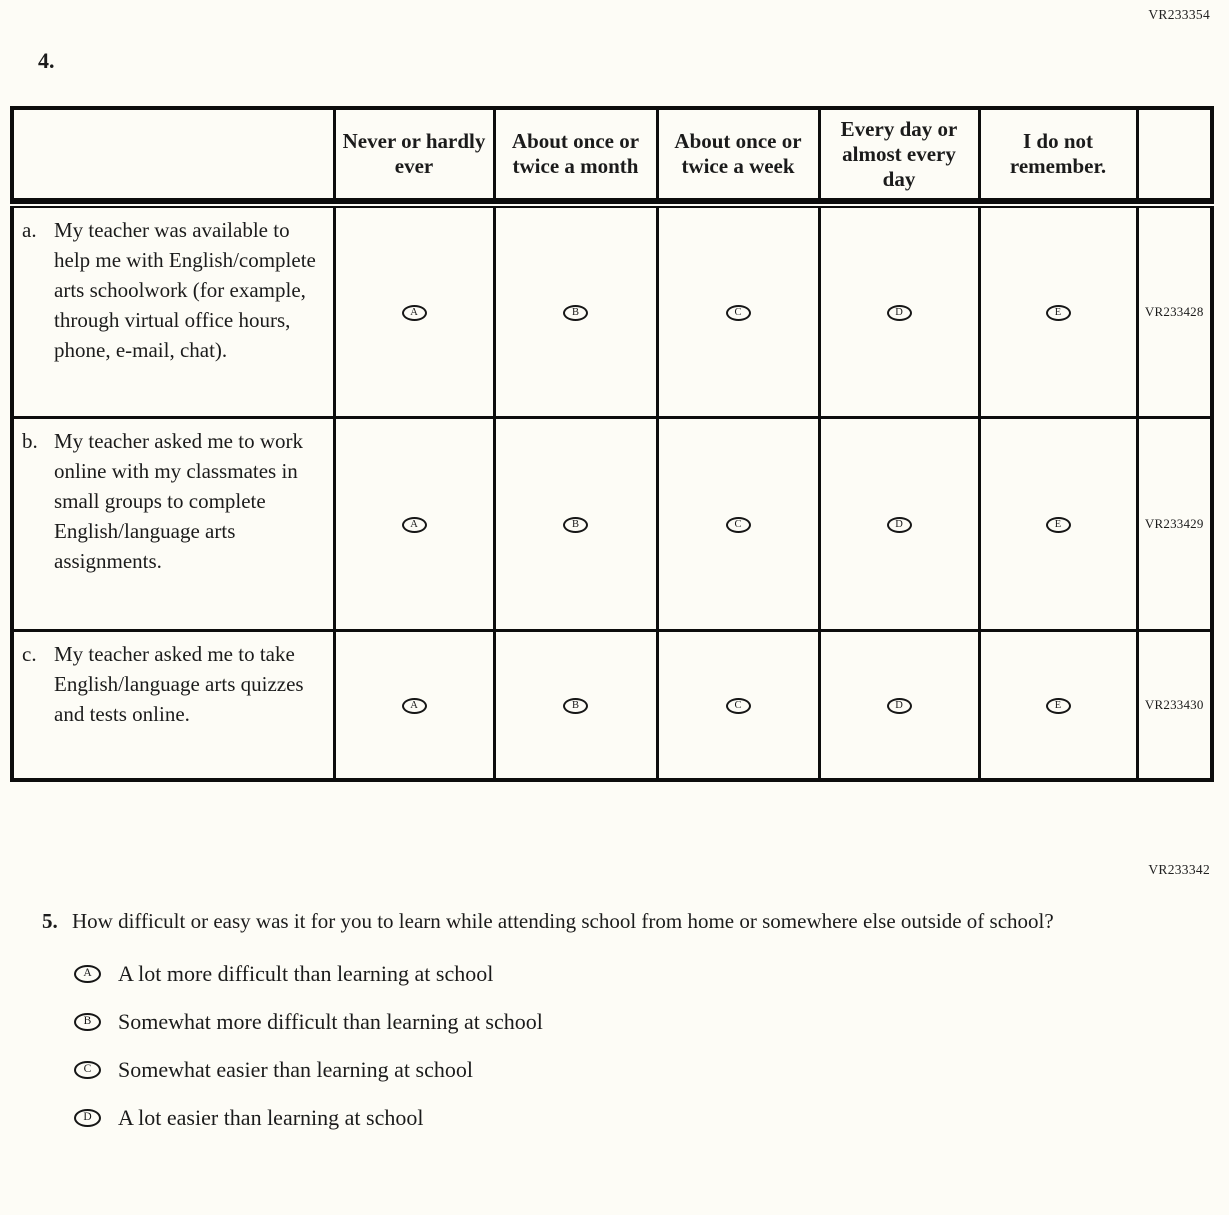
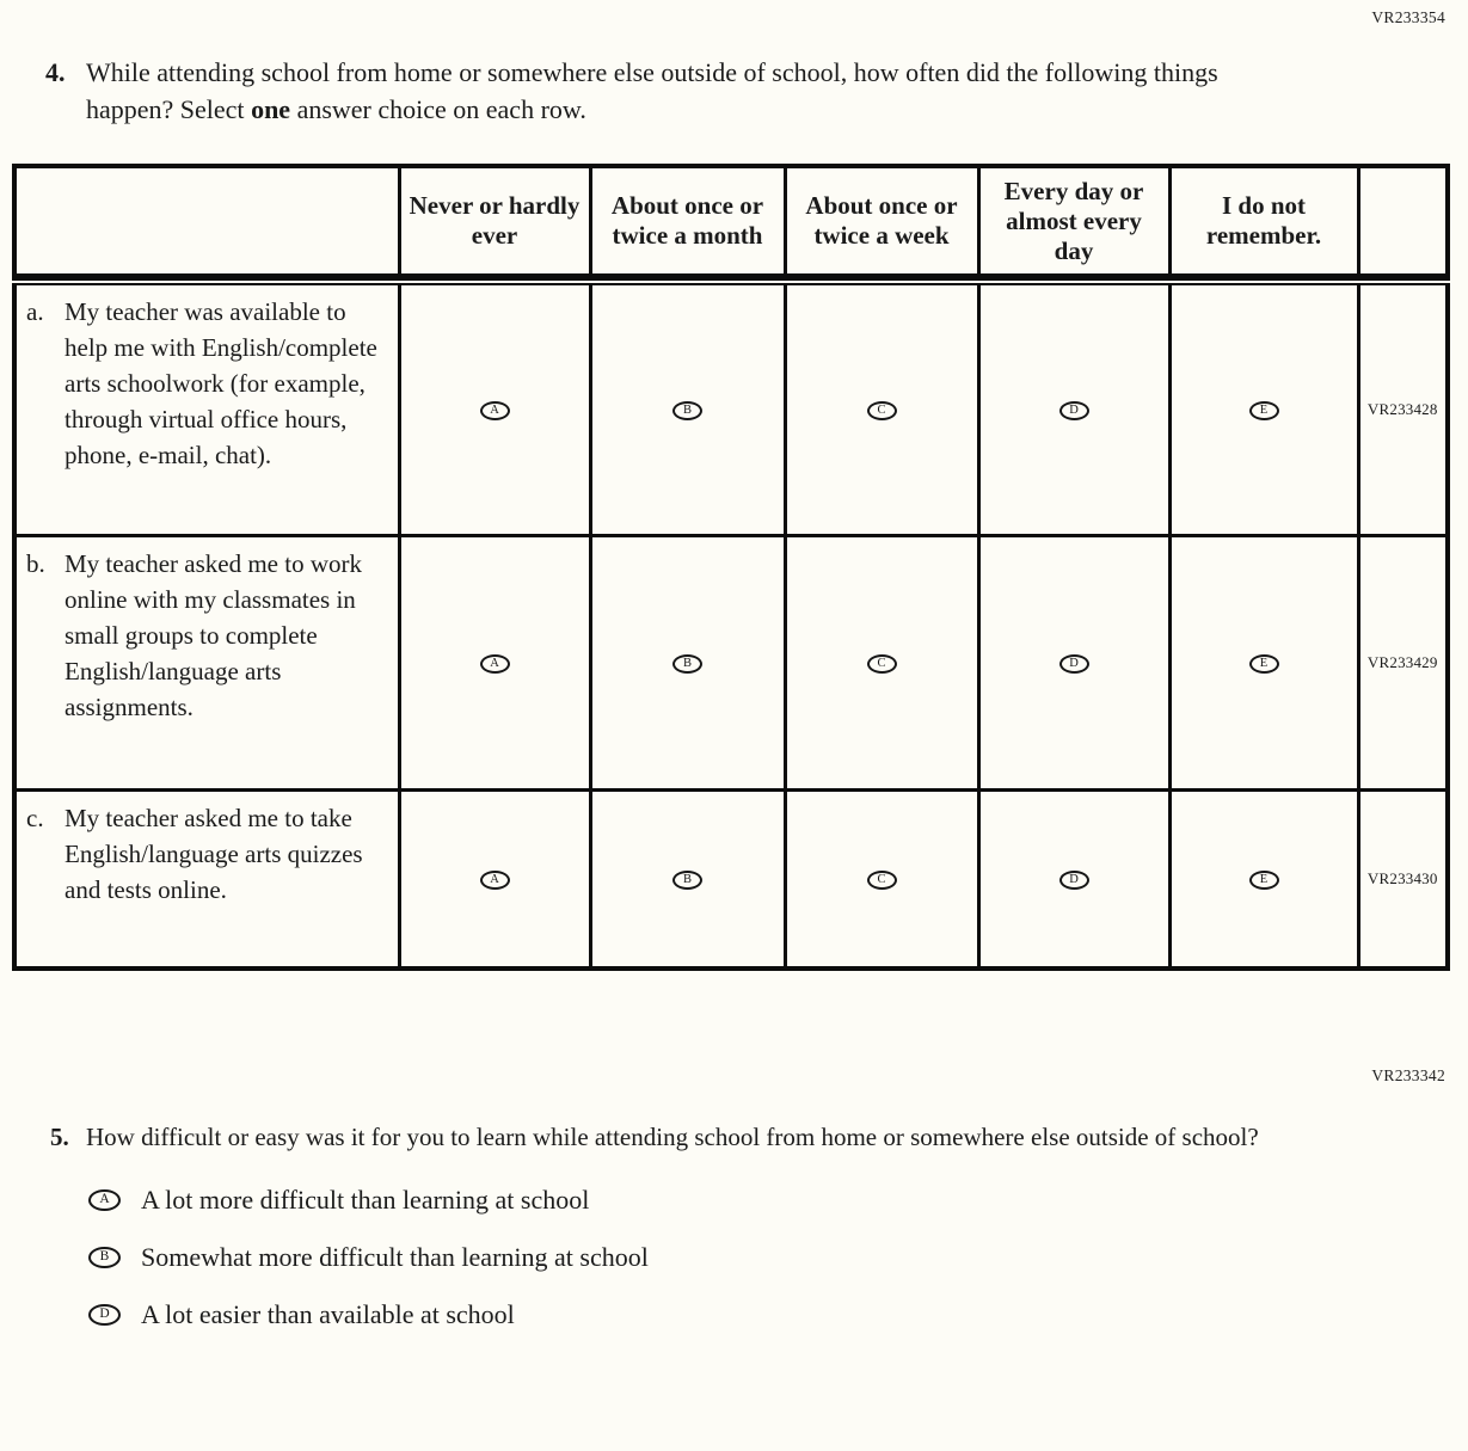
  VR233354
  4.
+ While attending school from home or somewhere else outside of school, how often did the following things happen? Select one answer choice on each row.
  	Never or hardly ever	About once or twice a month	About once or twice a week	Every day or almost every day	I do not remember.
  a. My teacher was available to help me with English/complete arts schoolwork (for example, through virtual office hours, phone, e-mail, chat).	A	B	C	D	E	VR233428
  b. My teacher asked me to work online with my classmates in small groups to complete English/language arts assignments.	A	B	C	D	E	VR233429
  c. My teacher asked me to take English/language arts quizzes and tests online.	A	B	C	D	E	VR233430
  VR233342
  5.
  How difficult or easy was it for you to learn while attending school from home or somewhere else outside of school?
  A
  A lot more difficult than learning at school
  B
  Somewhat more difficult than learning at school
- C
- Somewhat easier than learning at school
  D
- A lot easier than learning at school
+ A lot easier than available at school
